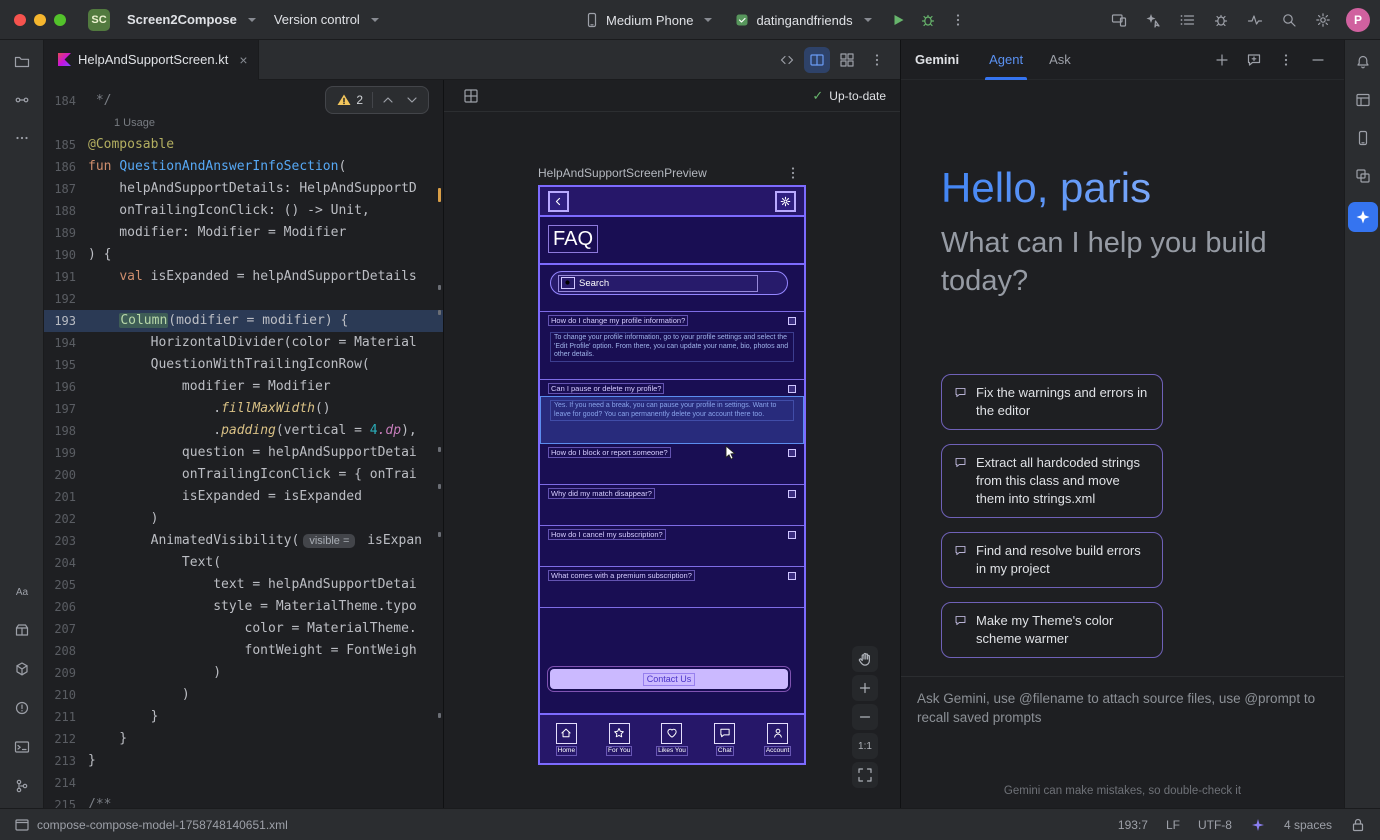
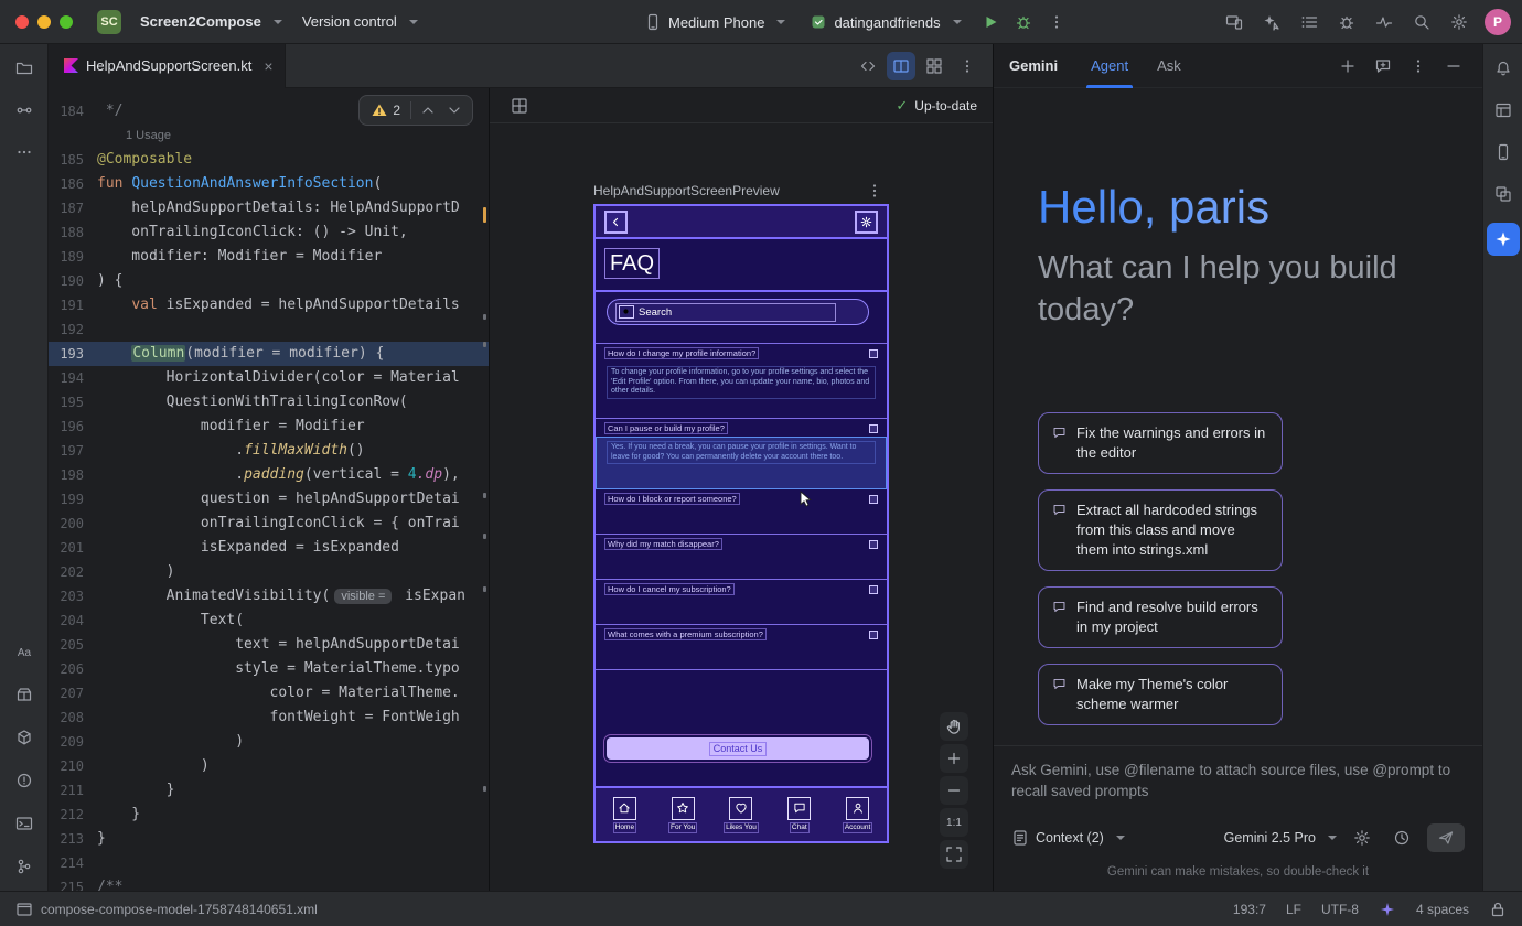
  SC
  Screen2Compose
  Version control
  Medium Phone
  datingandfriends
  P
  Aa
  HelpAndSupportScreen.kt
  ×
  184
  */
  1 Usage
  185
  @Composable
  186
  fun QuestionAndAnswerInfoSection(
  187
  helpAndSupportDetails: HelpAndSupportD
  188
  onTrailingIconClick: () -> Unit,
  189
  modifier: Modifier = Modifier
  190
  ) {
  191
  val isExpanded = helpAndSupportDetails
  192
  193
  Column(modifier = modifier) {
  194
  HorizontalDivider(color = Material
  195
  QuestionWithTrailingIconRow(
  196
  modifier = Modifier
  197
  .fillMaxWidth()
  198
  .padding(vertical = 4.dp),
  199
  question = helpAndSupportDetai
  200
  onTrailingIconClick = { onTrai
  201
  isExpanded = isExpanded
  202
  )
  203
  AnimatedVisibility( visible = isExpan
  204
  Text(
  205
  text = helpAndSupportDetai
  206
  style = MaterialTheme.typo
  207
  color = MaterialTheme.
  208
  fontWeight = FontWeigh
  209
  )
  210
  )
  211
  }
  212
  }
  213
  }
  214
  215
  /**
  2
  ✓
  Up-to-date
  HelpAndSupportScreenPreview
  FAQ
  Search
  How do I change my profile information?
- Can I pause or delete my profile?
+ Can I pause or build my profile?
  How do I block or report someone?
  Why did my match disappear?
  How do I cancel my subscription?
  What comes with a premium subscription?
  Contact Us
  1:1
  Gemini
  Agent
  Ask
  Hello, paris
  What can I help you build today?
  Fix the warnings and errors in the editor
  Extract all hardcoded strings from this class and move them into strings.xml
  Find and resolve build errors in my project
  Make my Theme's color scheme warmer
  Ask Gemini, use @filename to attach source files, use @prompt to recall saved prompts
+ Context (2)
+ Gemini 2.5 Pro
  Gemini can make mistakes, so double-check it
  compose-compose-model-1758748140651.xml
  193:7
  LF
  UTF-8
  4 spaces
